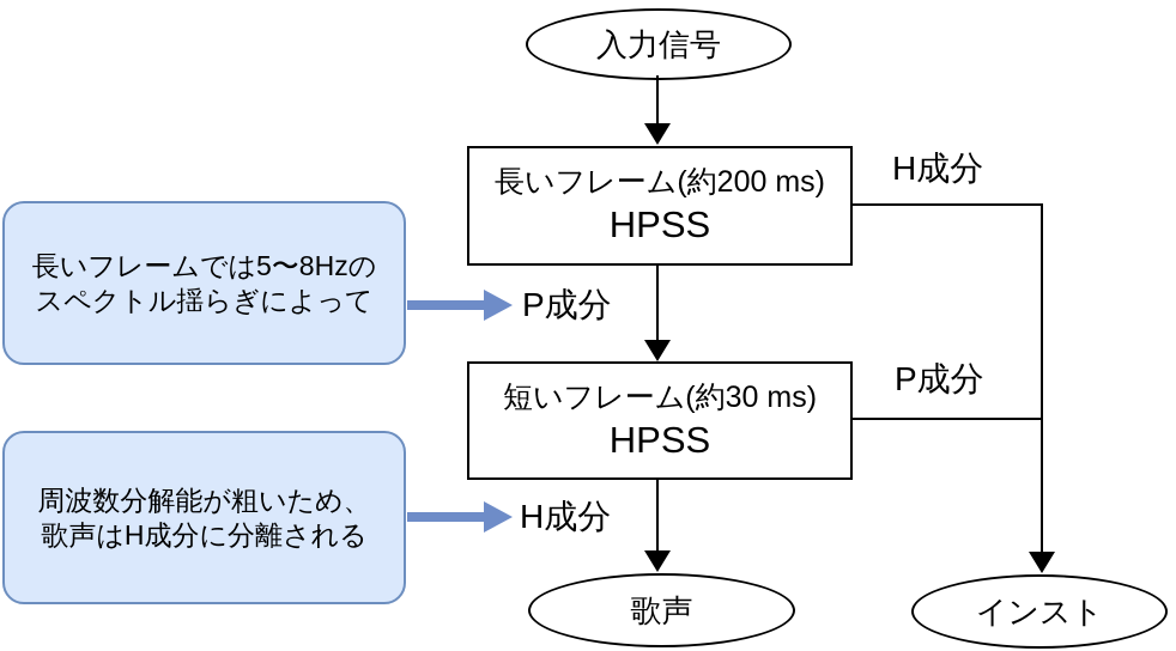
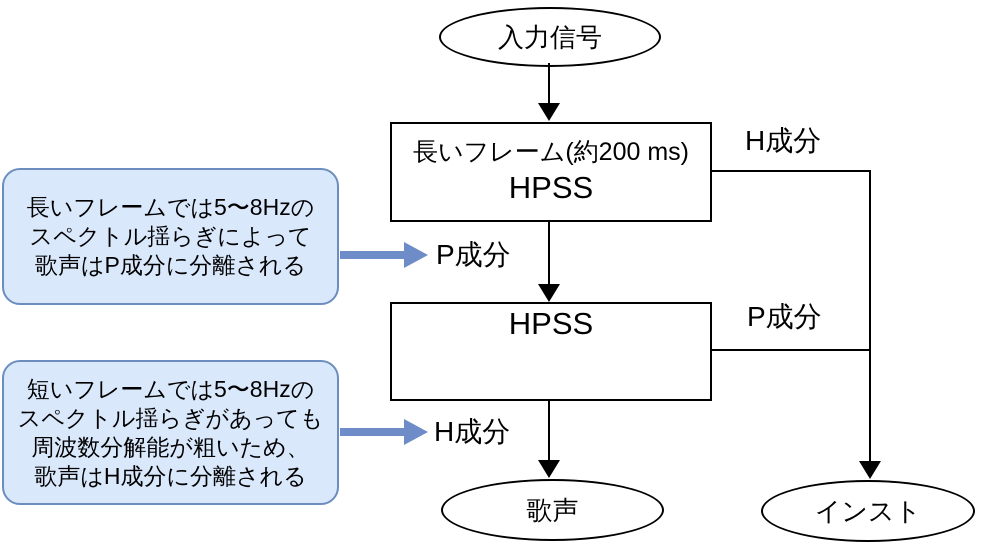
  入力信号
  長いフレーム(約200 ms)
  HPSS
  H成分
  P成分
- 短いフレーム(約30 ms)
  HPSS
  P成分
  H成分
  歌声
  インスト
  長いフレームでは5〜8Hzの
  スペクトル揺らぎによって
+ 歌声はP成分に分離される
+ 短いフレームでは5〜8Hzの
+ スペクトル揺らぎがあっても
  周波数分解能が粗いため、
  歌声はH成分に分離される
